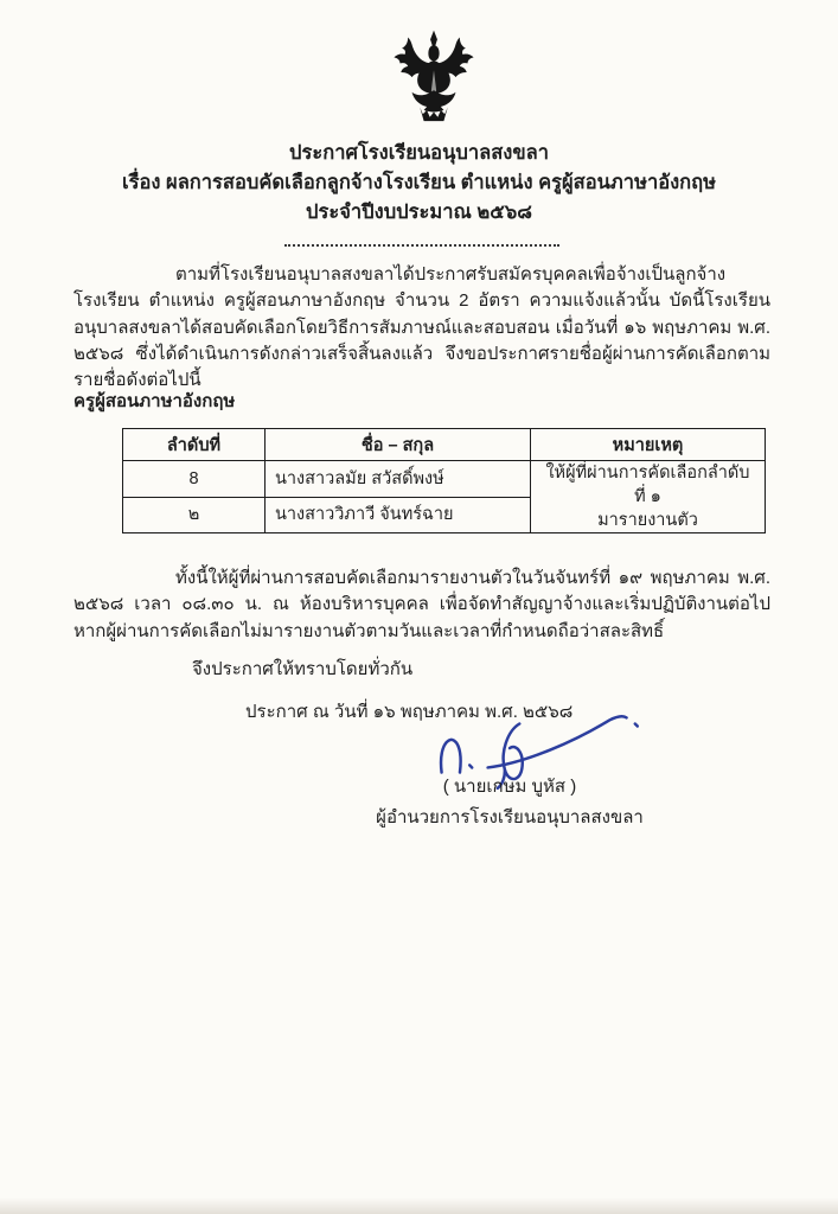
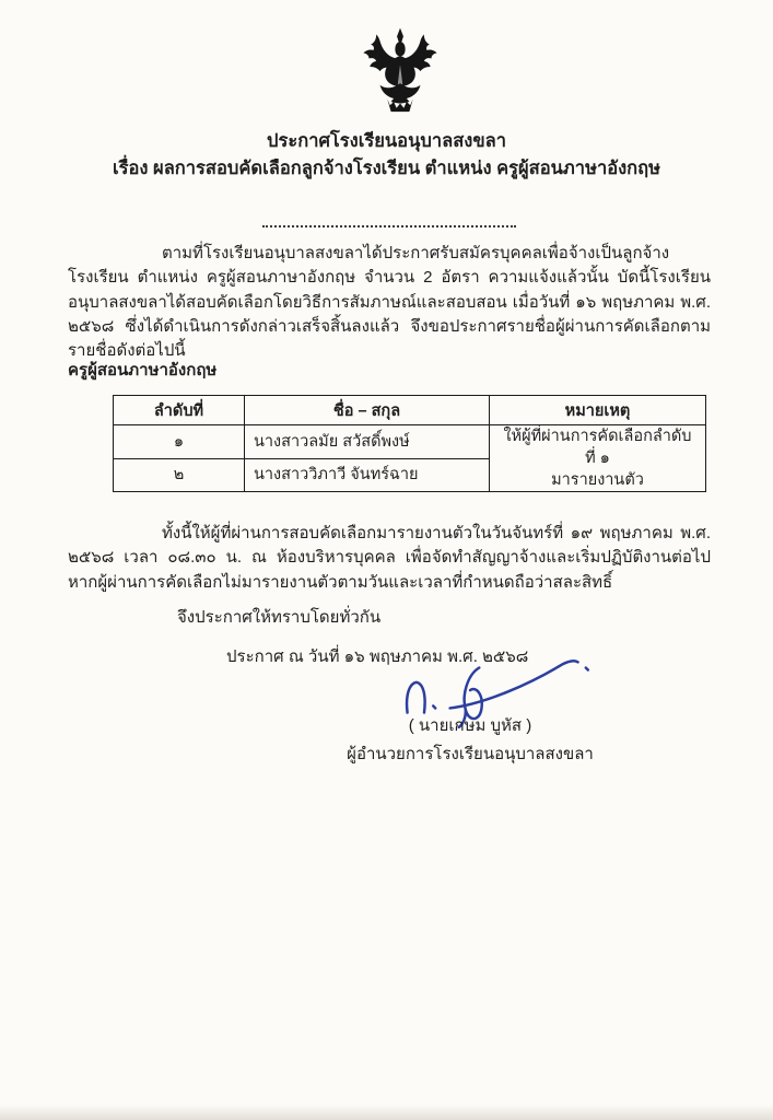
  ประกาศโรงเรียนอนุบาลสงขลา
  เรื่อง ผลการสอบคัดเลือกลูกจ้างโรงเรียน ตำแหน่ง ครูผู้สอนภาษาอังกฤษ
- ประจำปีงบประมาณ ๒๕๖๘
  ตามที่โรงเรียนอนุบาลสงขลาได้ประกาศรับสมัครบุคคลเพื่อจ้างเป็นลูกจ้างโรงเรียน ตำแหน่ง ครูผู้สอนภาษาอังกฤษ จำนวน 2 อัตรา ความแจ้งแล้วนั้น บัดนี้โรงเรียนอนุบาลสงขลาได้สอบคัดเลือกโดยวิธีการสัมภาษณ์และสอบสอน เมื่อวันที่ ๑๖ พฤษภาคม พ.ศ. ๒๕๖๘ ซึ่งได้ดำเนินการดังกล่าวเสร็จสิ้นลงแล้ว จึงขอประกาศรายชื่อผู้ผ่านการคัดเลือกตามรายชื่อดังต่อไปนี้
  ครูผู้สอนภาษาอังกฤษ
  ลำดับที่	ชื่อ – สกุล	หมายเหตุ
- 8	นางสาวลมัย สวัสดิ์พงษ์	ให้ผู้ที่ผ่านการคัดเลือกลำดับที่ ๑ มารายงานตัว
+ ๑	นางสาวลมัย สวัสดิ์พงษ์	ให้ผู้ที่ผ่านการคัดเลือกลำดับที่ ๑ มารายงานตัว
  ๒	นางสาววิภาวี จันทร์ฉาย
  ทั้งนี้ให้ผู้ที่ผ่านการสอบคัดเลือกมารายงานตัวในวันจันทร์ที่ ๑๙ พฤษภาคม พ.ศ. ๒๕๖๘ เวลา ๐๘.๓๐ น. ณ ห้องบริหารบุคคล เพื่อจัดทำสัญญาจ้างและเริ่มปฏิบัติงานต่อไป หากผู้ผ่านการคัดเลือกไม่มารายงานตัวตามวันและเวลาที่กำหนดถือว่าสละสิทธิ์
  จึงประกาศให้ทราบโดยทั่วกัน
  ประกาศ ณ วันที่ ๑๖ พฤษภาคม พ.ศ. ๒๕๖๘
  ( นายเกษม บูหัส )
  ผู้อำนวยการโรงเรียนอนุบาลสงขลา
